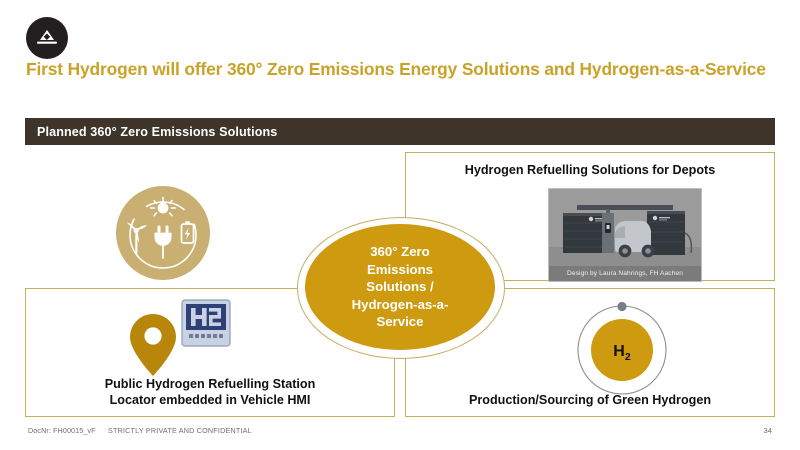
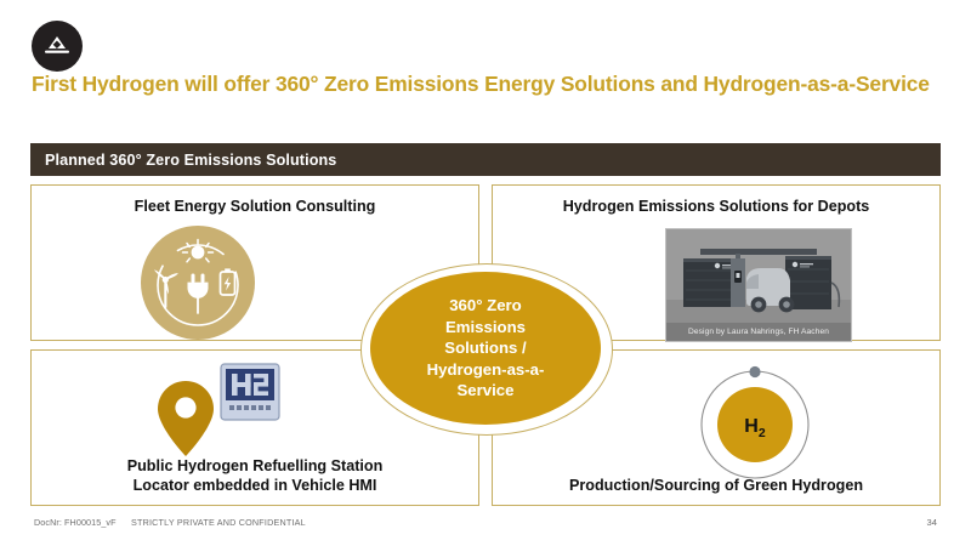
  First Hydrogen will offer 360° Zero Emissions Energy Solutions and Hydrogen-as-a-Service
  Planned 360° Zero Emissions Solutions
+ Fleet Energy Solution Consulting
- Hydrogen Refuelling Solutions for Depots
+ Hydrogen Emissions Solutions for Depots
  Public Hydrogen Refuelling Station
  Locator embedded in Vehicle HMI
  Production/Sourcing of Green Hydrogen
  H2
  360° Zero
  Emissions
  Solutions /
  Hydrogen-as-a-
  Service
  DocNr: FH00015_vF
  STRICTLY PRIVATE AND CONFIDENTIAL
  34
